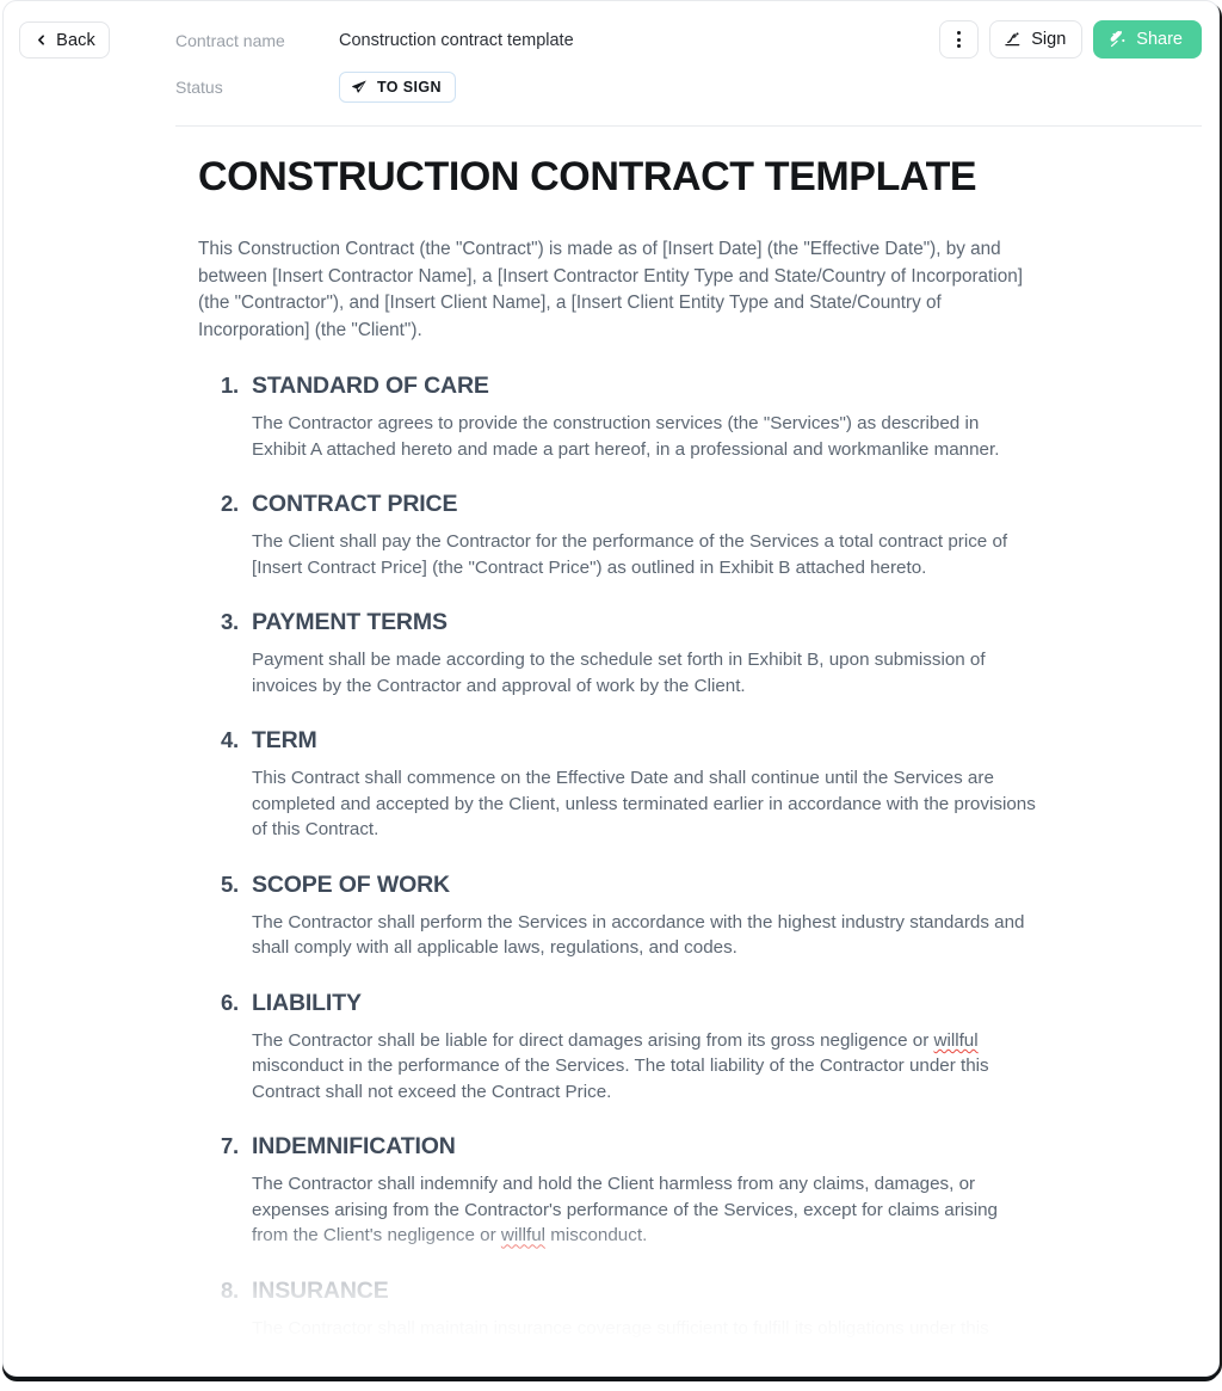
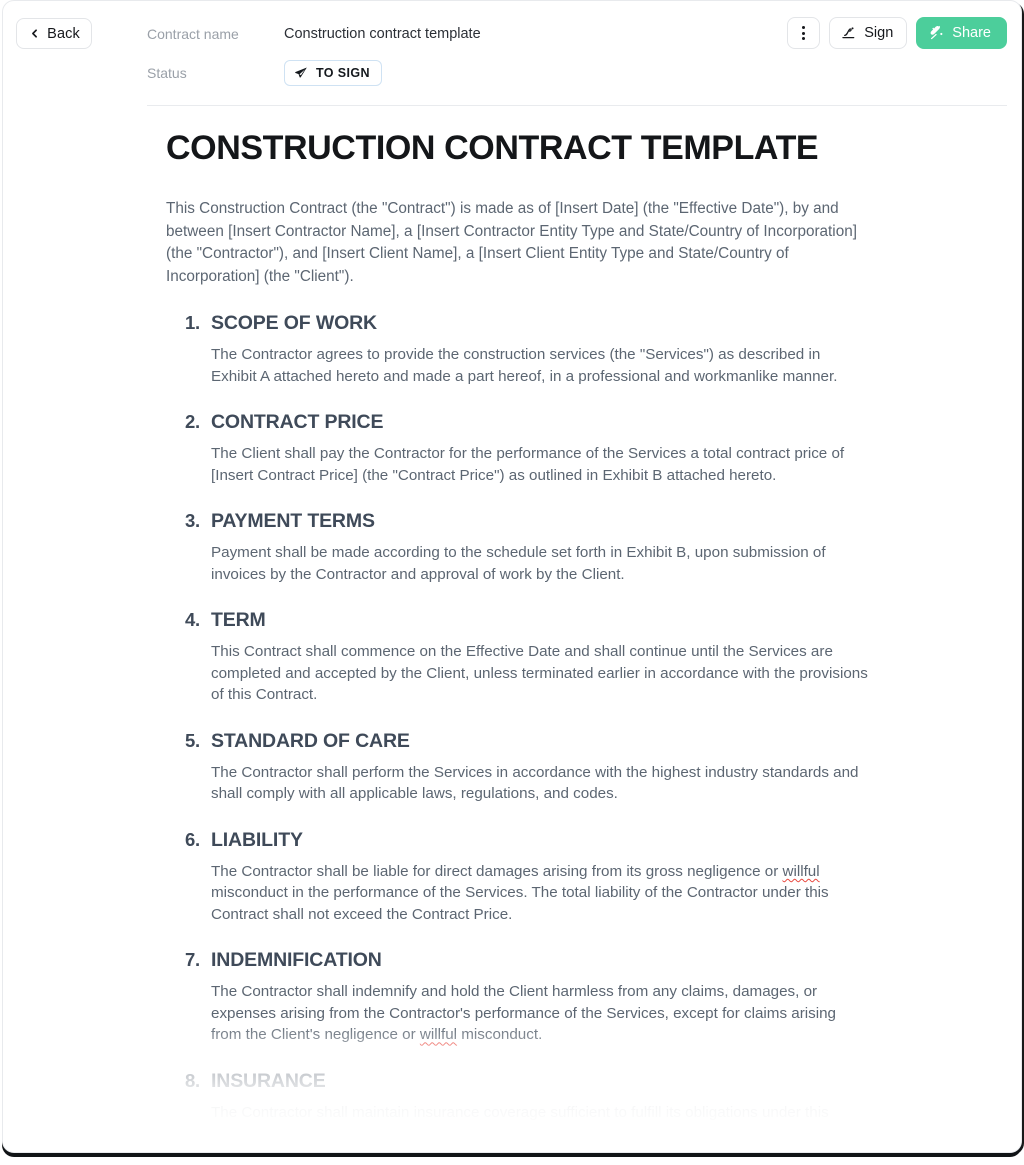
  Back
  Contract name
  Construction contract template
  Status
  TO SIGN
  Sign
  Share
  CONSTRUCTION CONTRACT TEMPLATE
  This Construction Contract (the "Contract") is made as of [Insert Date] (the "Effective Date"), by and between [Insert Contractor Name], a [Insert Contractor Entity Type and State/Country of Incorporation] (the "Contractor"), and [Insert Client Name], a [Insert Client Entity Type and State/Country of Incorporation] (the "Client").
  1.
- STANDARD OF CARE
+ SCOPE OF WORK
  The Contractor agrees to provide the construction services (the "Services") as described in Exhibit A attached hereto and made a part hereof, in a professional and workmanlike manner.
  2.
  CONTRACT PRICE
  The Client shall pay the Contractor for the performance of the Services a total contract price of [Insert Contract Price] (the "Contract Price") as outlined in Exhibit B attached hereto.
  3.
  PAYMENT TERMS
  Payment shall be made according to the schedule set forth in Exhibit B, upon submission of invoices by the Contractor and approval of work by the Client.
  4.
  TERM
  This Contract shall commence on the Effective Date and shall continue until the Services are completed and accepted by the Client, unless terminated earlier in accordance with the provisions of this Contract.
  5.
- SCOPE OF WORK
+ STANDARD OF CARE
  The Contractor shall perform the Services in accordance with the highest industry standards and shall comply with all applicable laws, regulations, and codes.
  6.
  LIABILITY
  The Contractor shall be liable for direct damages arising from its gross negligence or willful misconduct in the performance of the Services. The total liability of the Contractor under this Contract shall not exceed the Contract Price.
  7.
  INDEMNIFICATION
  The Contractor shall indemnify and hold the Client harmless from any claims, damages, or expenses arising from the Contractor's performance of the Services, except for claims arising
